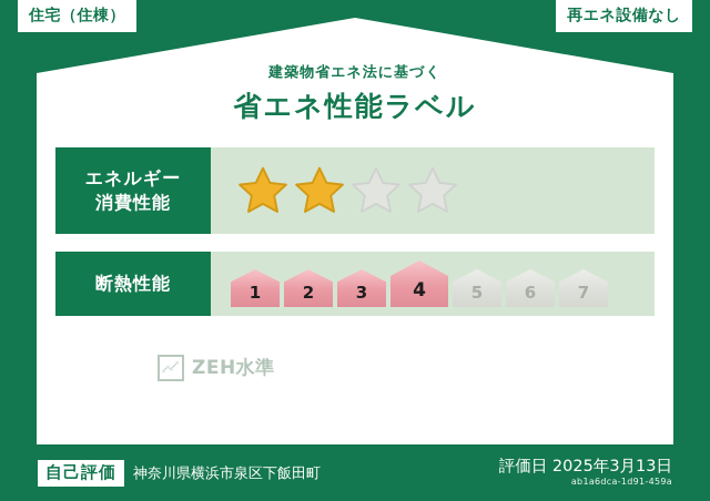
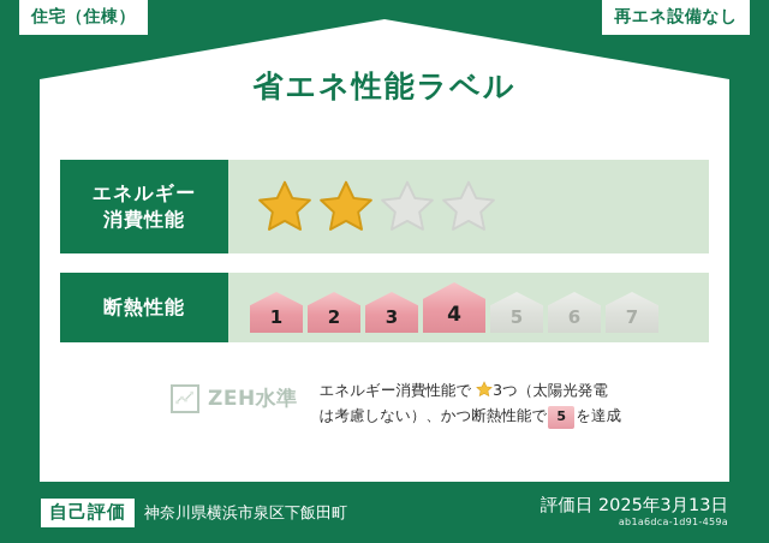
  住宅（住棟）
  再エネ設備なし
- 建築物省エネ法に基づく
  省エネ性能ラベル
  エネルギー
  消費性能
  断熱性能
  1
  2
  3
  4
  5
  6
  7
  ZEH水準
+ エネルギー消費性能で 3つ（太陽光発電
+ は考慮しない）、かつ断熱性能で 5 を達成
  自己評価
  神奈川県横浜市泉区下飯田町
  評価日 2025年3月13日
  ab1a6dca-1d91-459a
